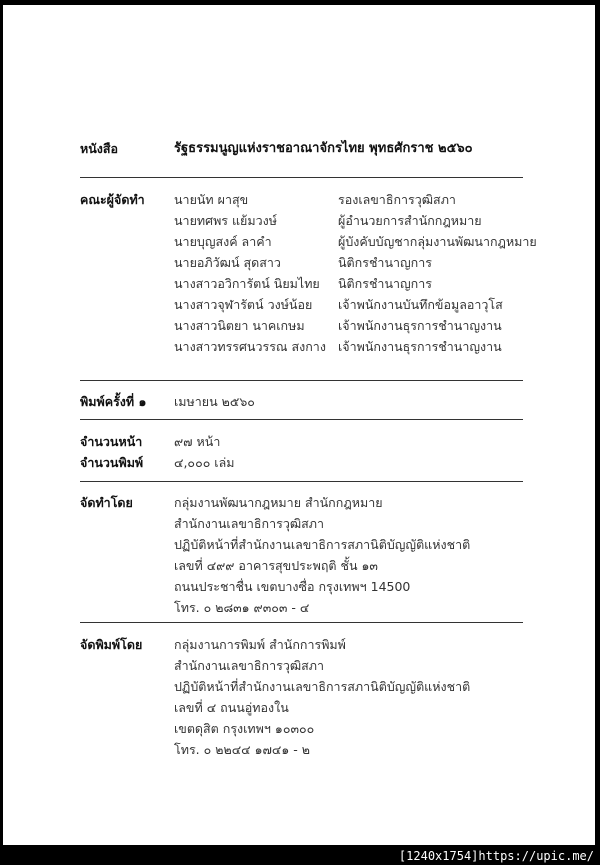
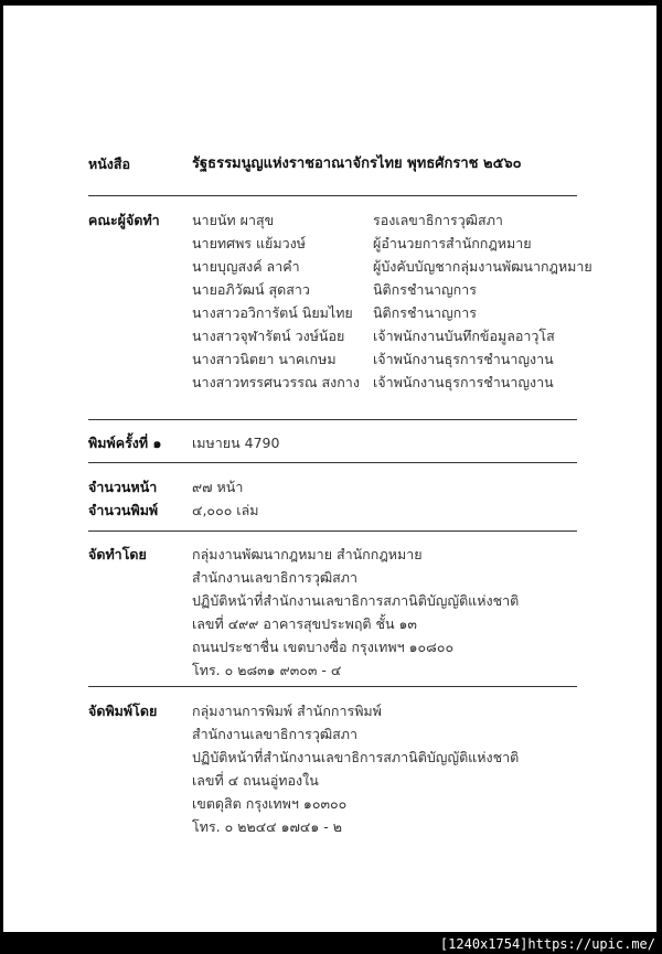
  หนังสือ
  รัฐธรรมนูญแห่งราชอาณาจักรไทย พุทธศักราช ๒๕๖๐
  คณะผู้จัดทำ
  นายนัท ผาสุข
  รองเลขาธิการวุฒิสภา
  นายทศพร แย้มวงษ์
  ผู้อำนวยการสำนักกฎหมาย
  นายบุญสงค์ ลาคำ
  ผู้บังคับบัญชากลุ่มงานพัฒนากฎหมาย
  นายอภิวัฒน์ สุดสาว
  นิติกรชำนาญการ
  นางสาวอวิการัตน์ นิยมไทย
  นิติกรชำนาญการ
  นางสาวจุฬารัตน์ วงษ์น้อย
  เจ้าพนักงานบันทึกข้อมูลอาวุโส
  นางสาวนิตยา นาคเกษม
  เจ้าพนักงานธุรการชำนาญงาน
  นางสาวทรรศนวรรณ สงกาง
  เจ้าพนักงานธุรการชำนาญงาน
  พิมพ์ครั้งที่ ๑
- เมษายน ๒๕๖๐
+ เมษายน 4790
  จำนวนหน้า
  ๙๗ หน้า
  จำนวนพิมพ์
  ๔,๐๐๐ เล่ม
  จัดทำโดย
  กลุ่มงานพัฒนากฎหมาย สำนักกฎหมาย
  สำนักงานเลขาธิการวุฒิสภา
  ปฏิบัติหน้าที่สำนักงานเลขาธิการสภานิติบัญญัติแห่งชาติ
  เลขที่ ๔๙๙ อาคารสุขประพฤติ ชั้น ๑๓
- ถนนประชาชื่น เขตบางซื่อ กรุงเทพฯ 14500
+ ถนนประชาชื่น เขตบางซื่อ กรุงเทพฯ ๑๐๘๐๐
  โทร. ๐ ๒๘๓๑ ๙๓๐๓ - ๔
  จัดพิมพ์โดย
  กลุ่มงานการพิมพ์ สำนักการพิมพ์
  สำนักงานเลขาธิการวุฒิสภา
  ปฏิบัติหน้าที่สำนักงานเลขาธิการสภานิติบัญญัติแห่งชาติ
  เลขที่ ๔ ถนนอู่ทองใน
  เขตดุสิต กรุงเทพฯ ๑๐๓๐๐
  โทร. ๐ ๒๒๔๔ ๑๗๔๑ - ๒
  [1240x1754]https://upic.me/
